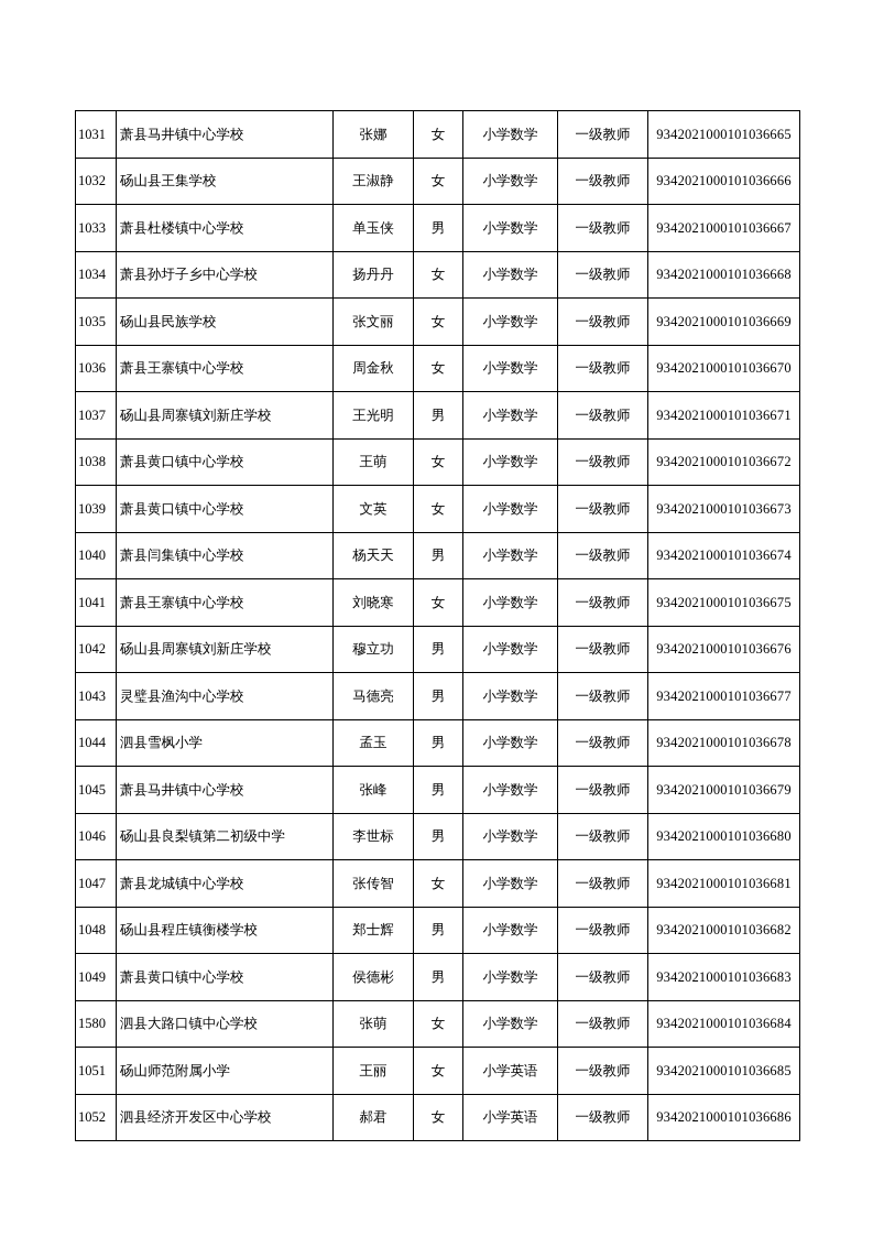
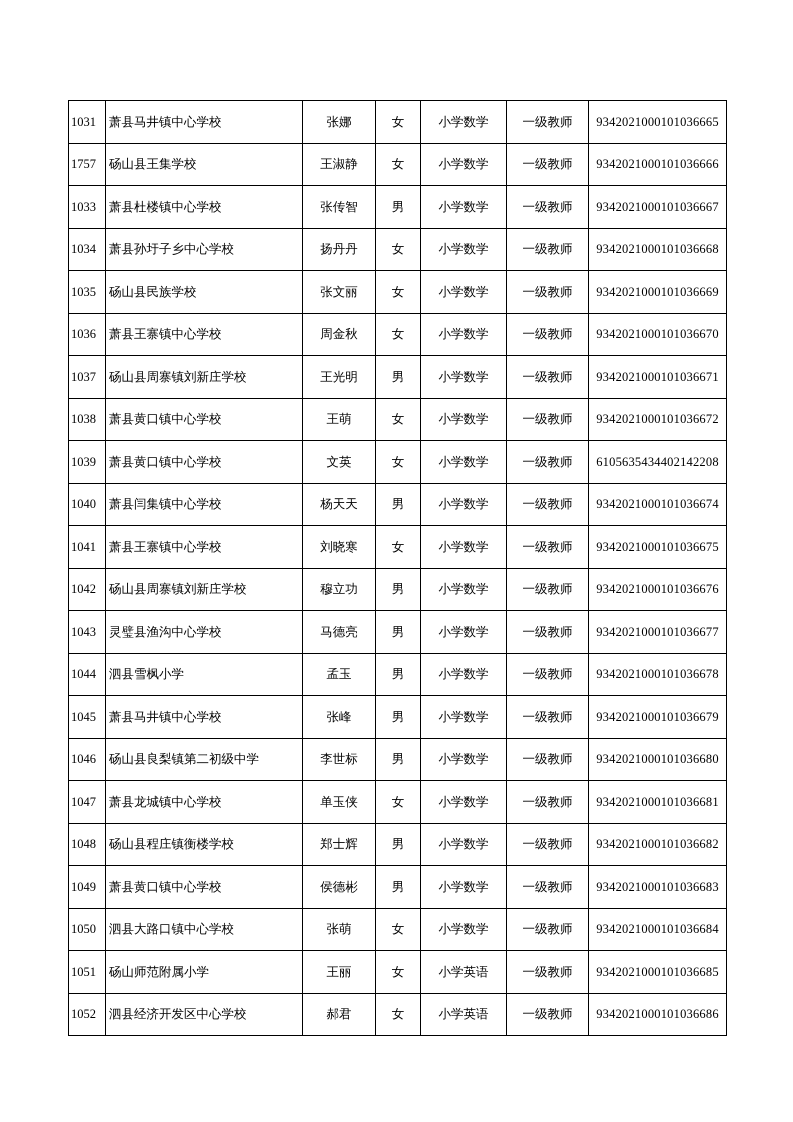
  1031	萧县马井镇中心学校	张娜	女	小学数学	一级教师	9342021000101036665
- 1032	砀山县王集学校	王淑静	女	小学数学	一级教师	9342021000101036666
+ 1757	砀山县王集学校	王淑静	女	小学数学	一级教师	9342021000101036666
- 1033	萧县杜楼镇中心学校	单玉侠	男	小学数学	一级教师	9342021000101036667
+ 1033	萧县杜楼镇中心学校	张传智	男	小学数学	一级教师	9342021000101036667
  1034	萧县孙圩子乡中心学校	扬丹丹	女	小学数学	一级教师	9342021000101036668
  1035	砀山县民族学校	张文丽	女	小学数学	一级教师	9342021000101036669
  1036	萧县王寨镇中心学校	周金秋	女	小学数学	一级教师	9342021000101036670
  1037	砀山县周寨镇刘新庄学校	王光明	男	小学数学	一级教师	9342021000101036671
  1038	萧县黄口镇中心学校	王萌	女	小学数学	一级教师	9342021000101036672
- 1039	萧县黄口镇中心学校	文英	女	小学数学	一级教师	9342021000101036673
+ 1039	萧县黄口镇中心学校	文英	女	小学数学	一级教师	6105635434402142208
  1040	萧县闫集镇中心学校	杨天天	男	小学数学	一级教师	9342021000101036674
  1041	萧县王寨镇中心学校	刘晓寒	女	小学数学	一级教师	9342021000101036675
  1042	砀山县周寨镇刘新庄学校	穆立功	男	小学数学	一级教师	9342021000101036676
  1043	灵璧县渔沟中心学校	马德亮	男	小学数学	一级教师	9342021000101036677
  1044	泗县雪枫小学	孟玉	男	小学数学	一级教师	9342021000101036678
  1045	萧县马井镇中心学校	张峰	男	小学数学	一级教师	9342021000101036679
  1046	砀山县良梨镇第二初级中学	李世标	男	小学数学	一级教师	9342021000101036680
- 1047	萧县龙城镇中心学校	张传智	女	小学数学	一级教师	9342021000101036681
+ 1047	萧县龙城镇中心学校	单玉侠	女	小学数学	一级教师	9342021000101036681
  1048	砀山县程庄镇衡楼学校	郑士辉	男	小学数学	一级教师	9342021000101036682
  1049	萧县黄口镇中心学校	侯德彬	男	小学数学	一级教师	9342021000101036683
- 1580	泗县大路口镇中心学校	张萌	女	小学数学	一级教师	9342021000101036684
+ 1050	泗县大路口镇中心学校	张萌	女	小学数学	一级教师	9342021000101036684
  1051	砀山师范附属小学	王丽	女	小学英语	一级教师	9342021000101036685
  1052	泗县经济开发区中心学校	郝君	女	小学英语	一级教师	9342021000101036686
